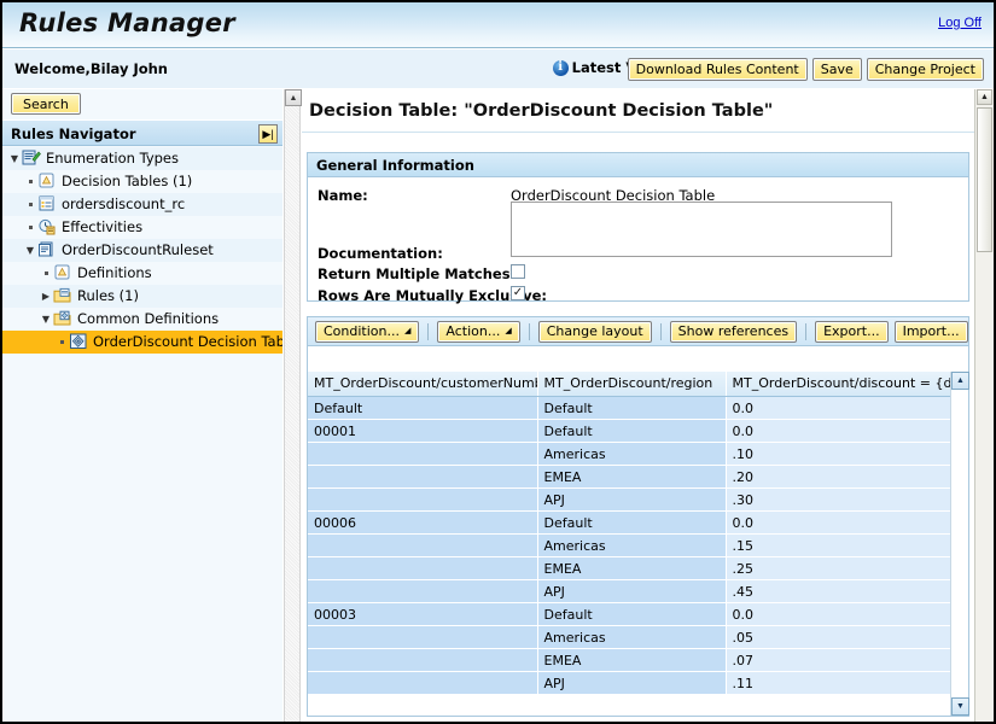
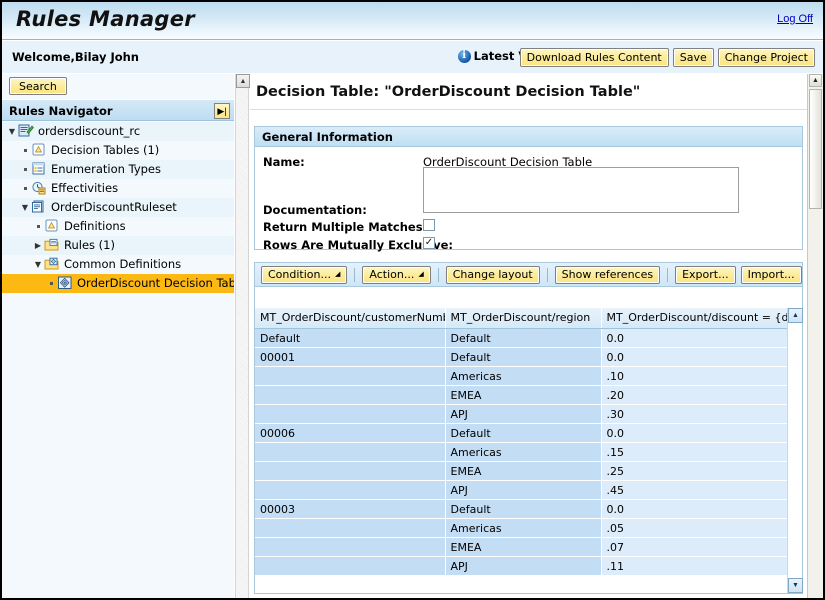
  Rules Manager
  Log Off
  Welcome,Bilay John
  i
  Download Rules Content
  Save
  Change Project
  Search
  Rules Navigator
  ▶|
  ▼
- Enumeration Types
+ ordersdiscount_rc
  Decision Tables (1)
- ordersdiscount_rc
+ Enumeration Types
  Effectivities
  ▼
  OrderDiscountRuleset
  Definitions
  ▶
  Rules (1)
  ▼
  Common Definitions
  OrderDiscount Decision Tab
  Decision Table: "OrderDiscount Decision Table"
  General Information
  Name:
  OrderDiscount Decision Table
  Documentation:
  Return Multiple Matches
  Rows Are Mutually Excluve:
  ✓
  Condition...
  ◢
  Action...
  ◢
  Change layout
  Show references
  Export...
  Import...
  MT_OrderDiscount/customerNum	MT_OrderDiscount/region	MT_OrderDiscount/discount = {d
  Default	Default	0.0
  00001	Default	0.0
  	Americas	.10
  	EMEA	.20
  	APJ	.30
  00006	Default	0.0
  	Americas	.15
  	EMEA	.25
  	APJ	.45
  00003	Default	0.0
  	Americas	.05
  	EMEA	.07
  	APJ	.11
